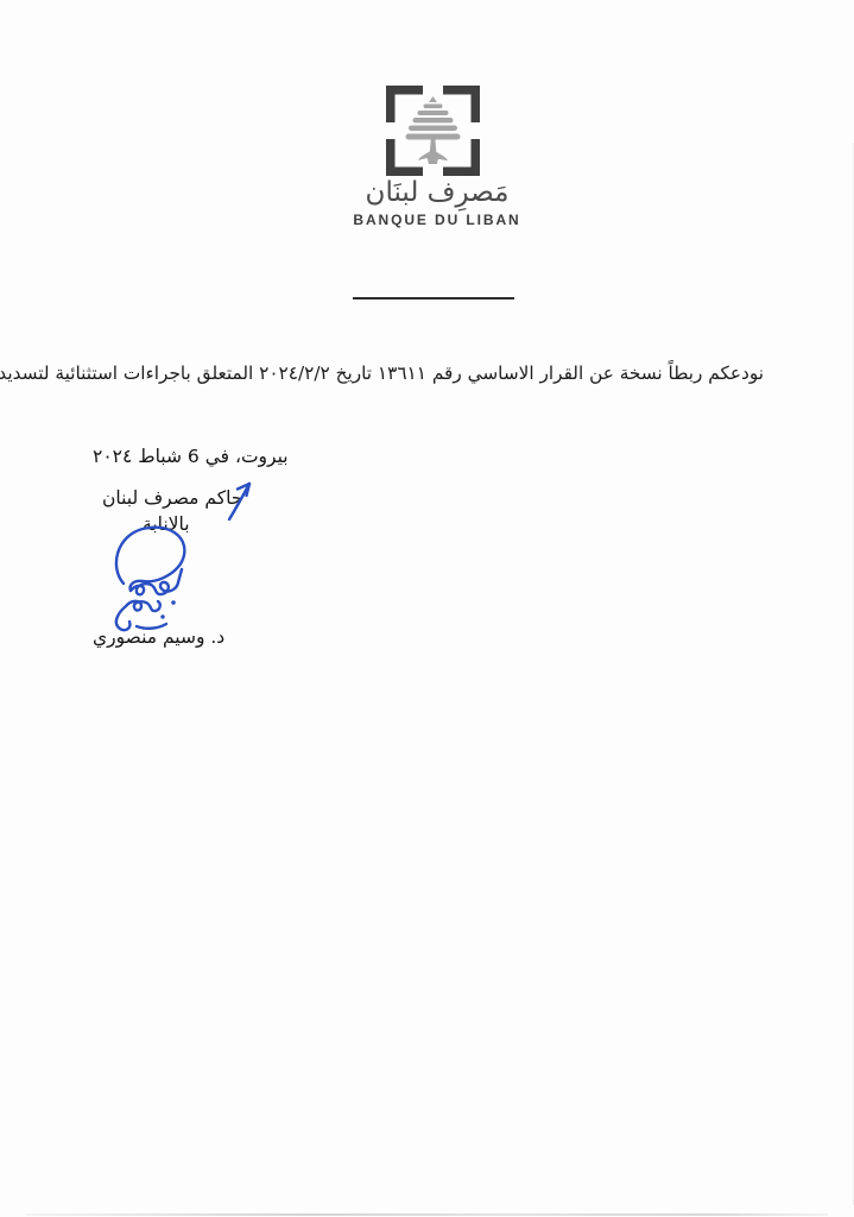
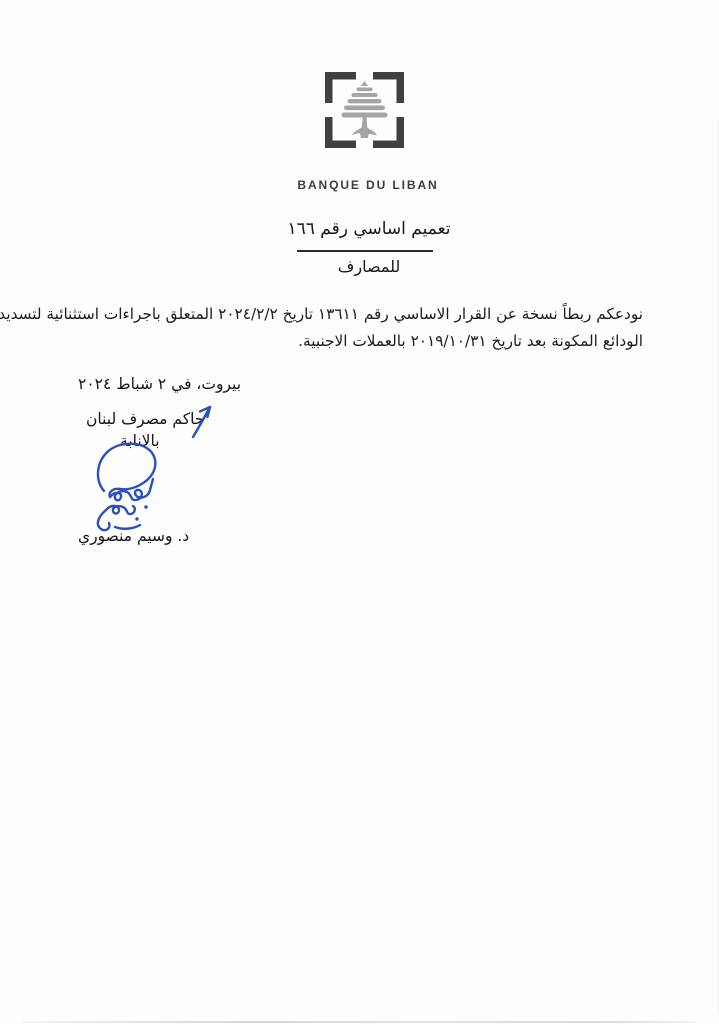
- مَصرِف لبنَان
  BANQUE DU LIBAN
+ تعميم اساسي رقم ١٦٦
+ للمصارف
  نودعكم ربطاً نسخة عن القرار الاساسي رقم ١٣٦١١ تاريخ ٢٠٢٤/٢/٢ المتعلق باجراءات استثنائية لتسديد
+ الودائع المكونة بعد تاريخ ٢٠١٩/١٠/٣١ بالعملات الاجنبية.
- بيروت، في 6 شباط ٢٠٢٤
+ بيروت، في ٢ شباط ٢٠٢٤
  حاكم مصرف لبنان
  بالانابة
  د. وسيم منصوري
